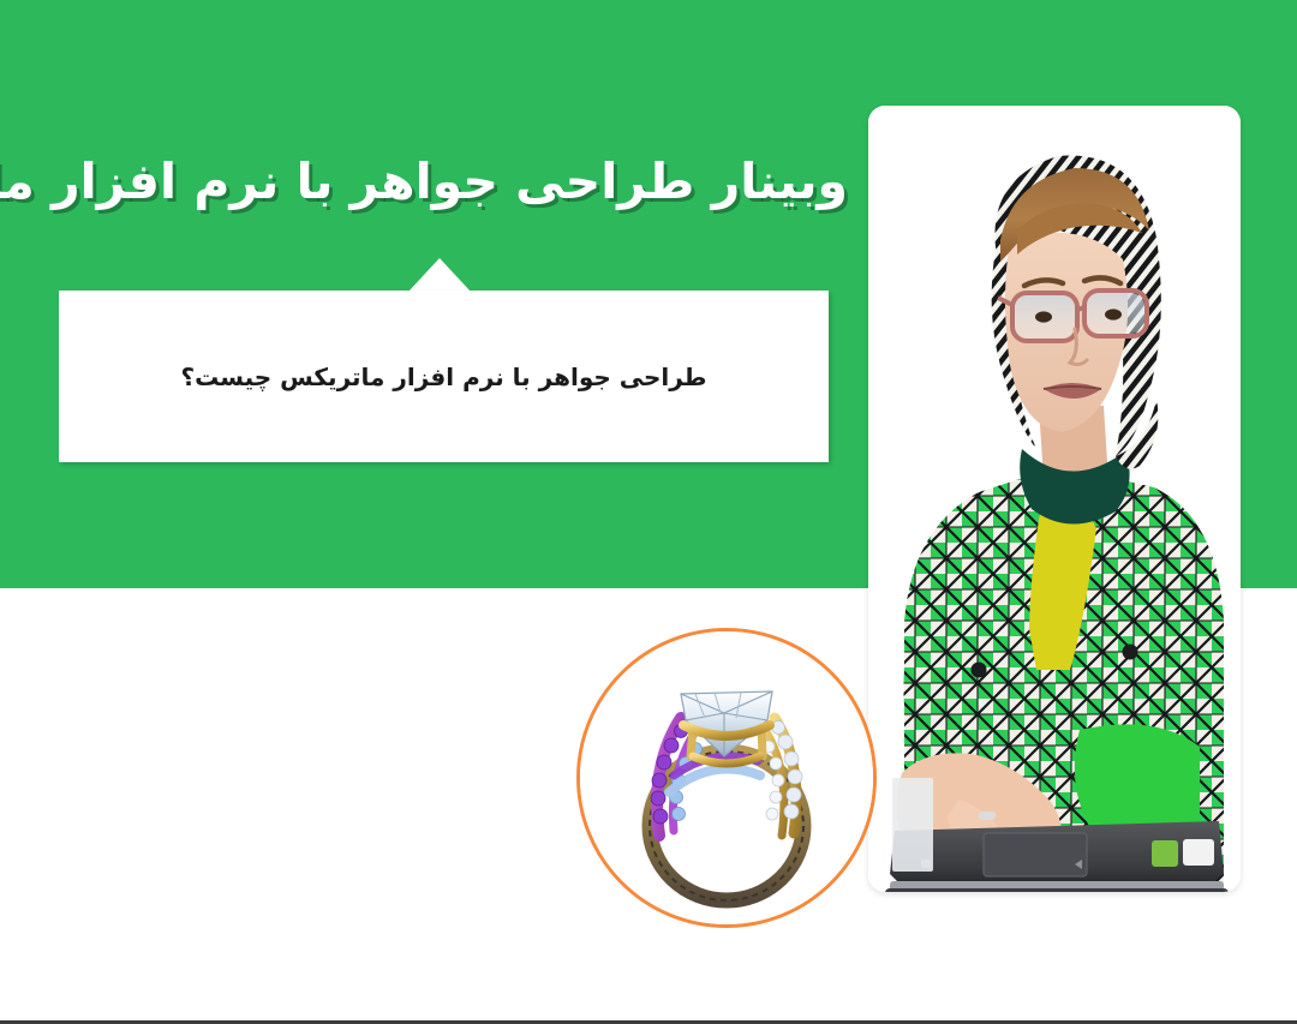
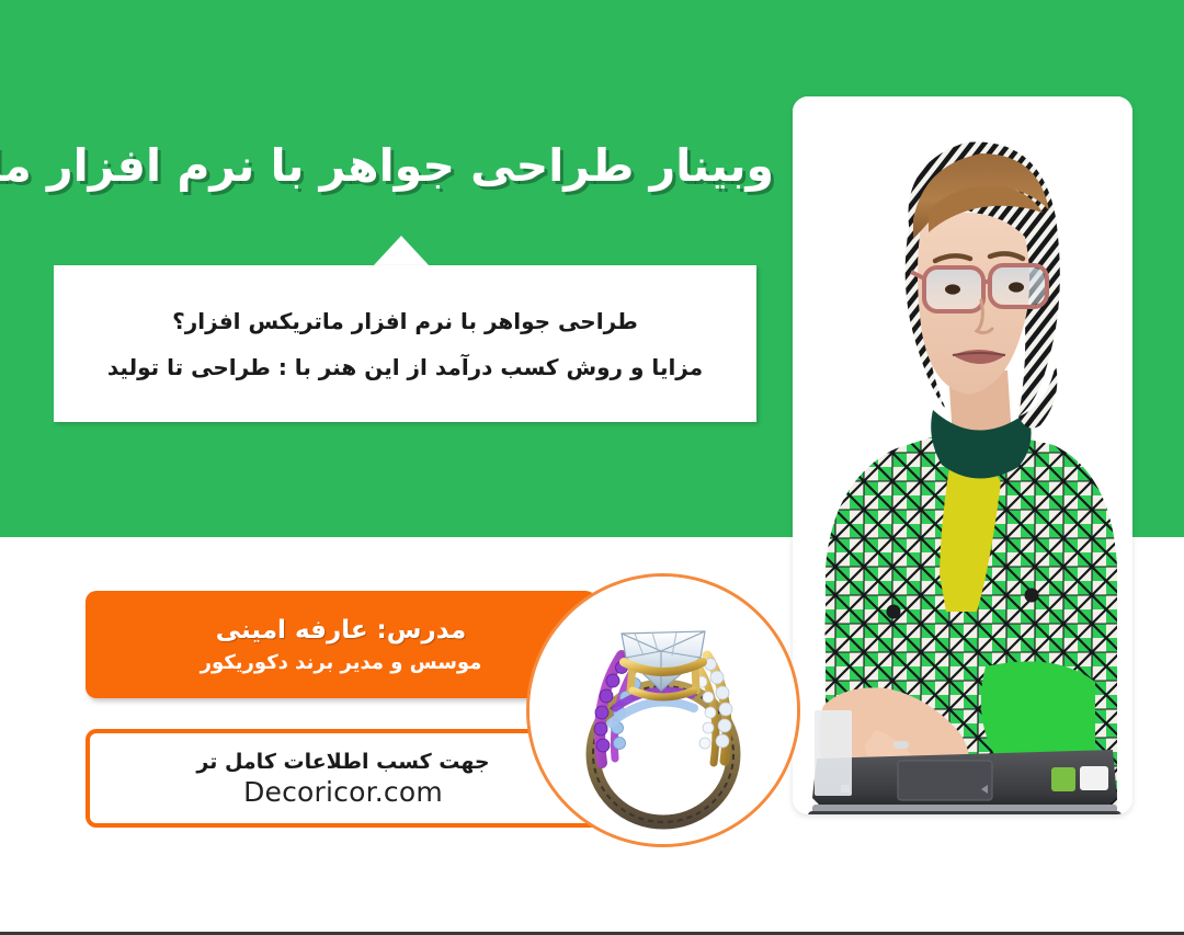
  وبینار طراحی جواهر با نرم افزار م
- طراحی جواهر با نرم افزار ماتریکس چیست؟
+ طراحی جواهر با نرم افزار ماتریکس افزار؟
+ مزایا و روش کسب درآمد از این هنر با : طراحی تا تولید
+ مدرس: عارفه امینی
+ موسس و مدیر برند دکوریکور
+ جهت کسب اطلاعات کامل تر
+ Decoricor.com
